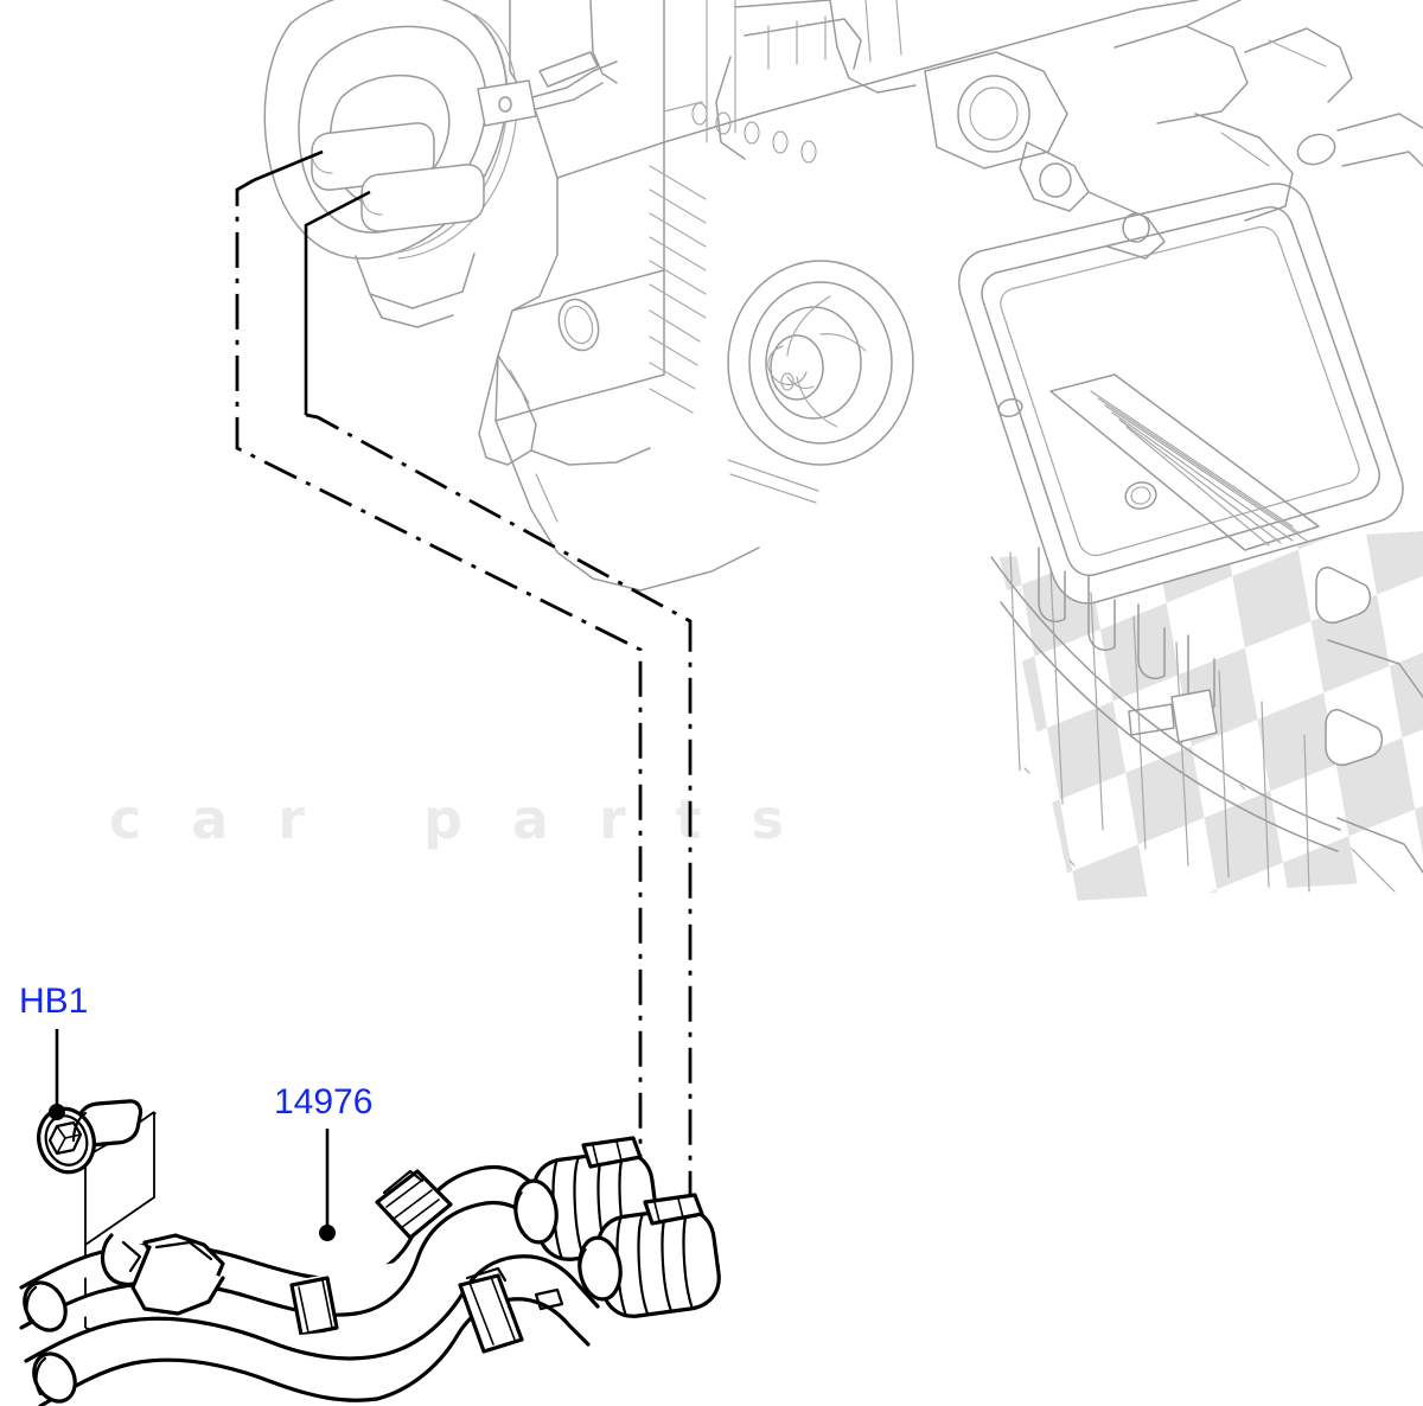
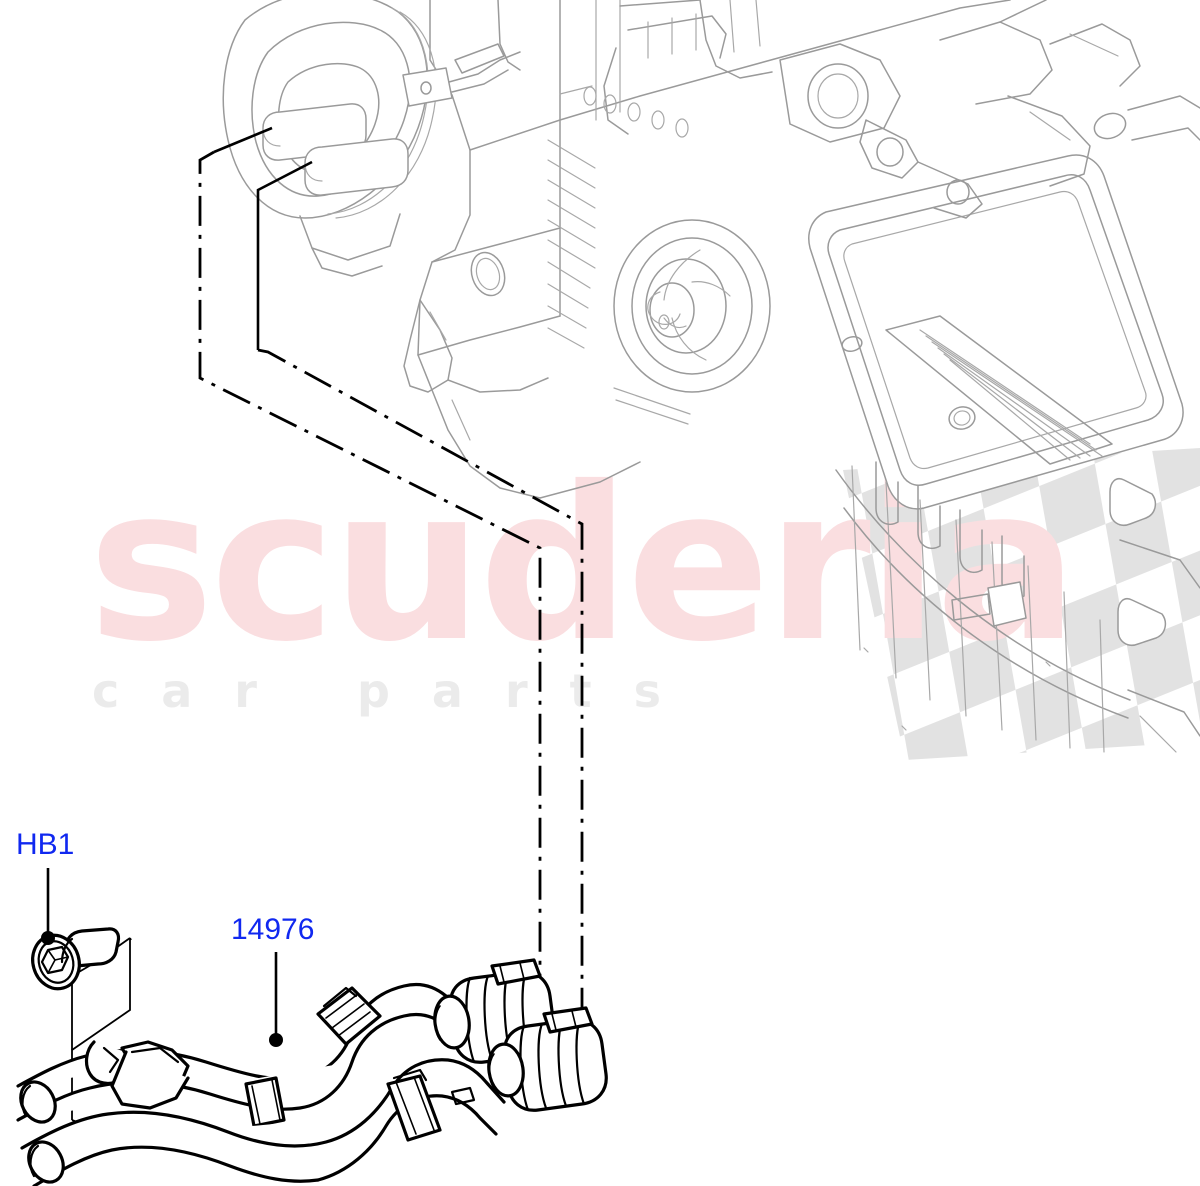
+ scuderia
  car parts
  HB1
  14976
